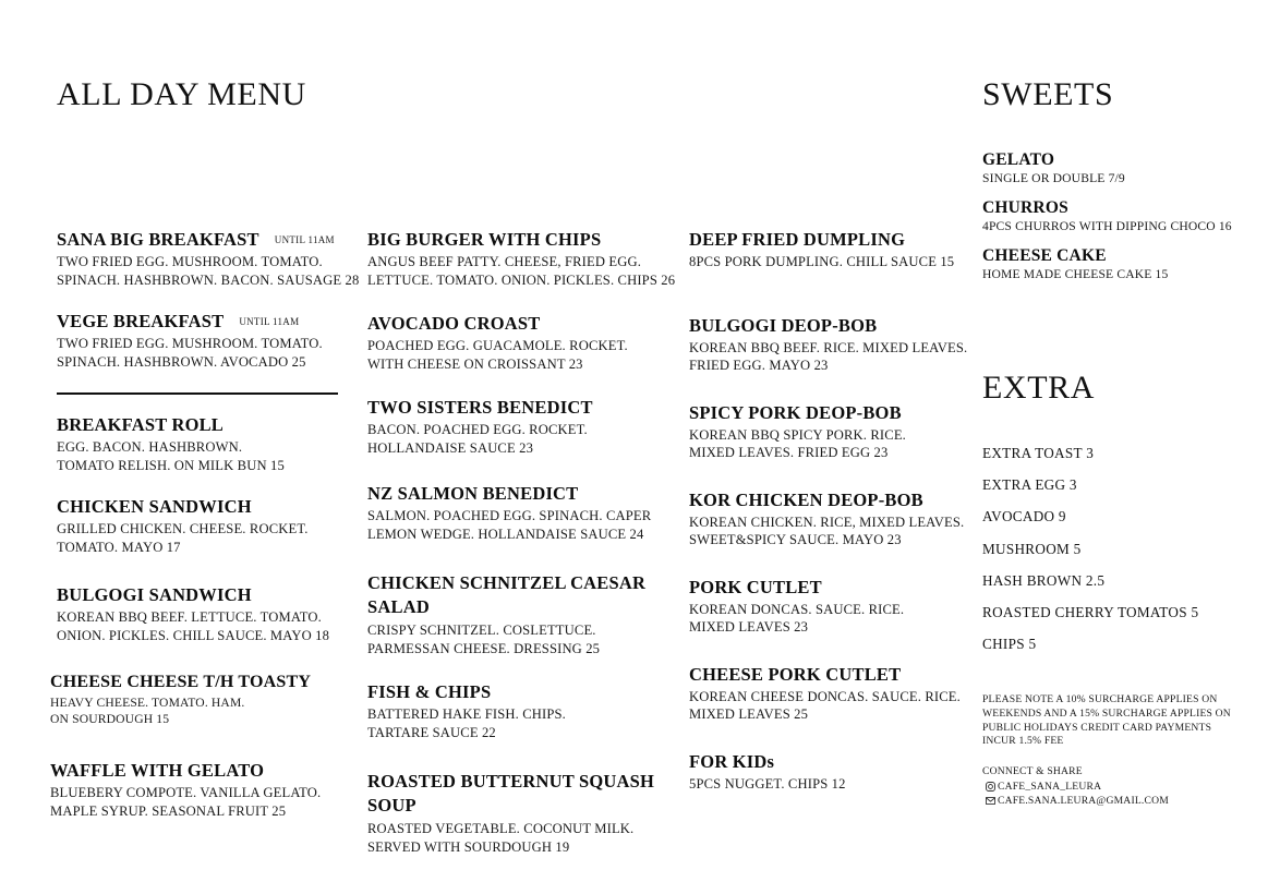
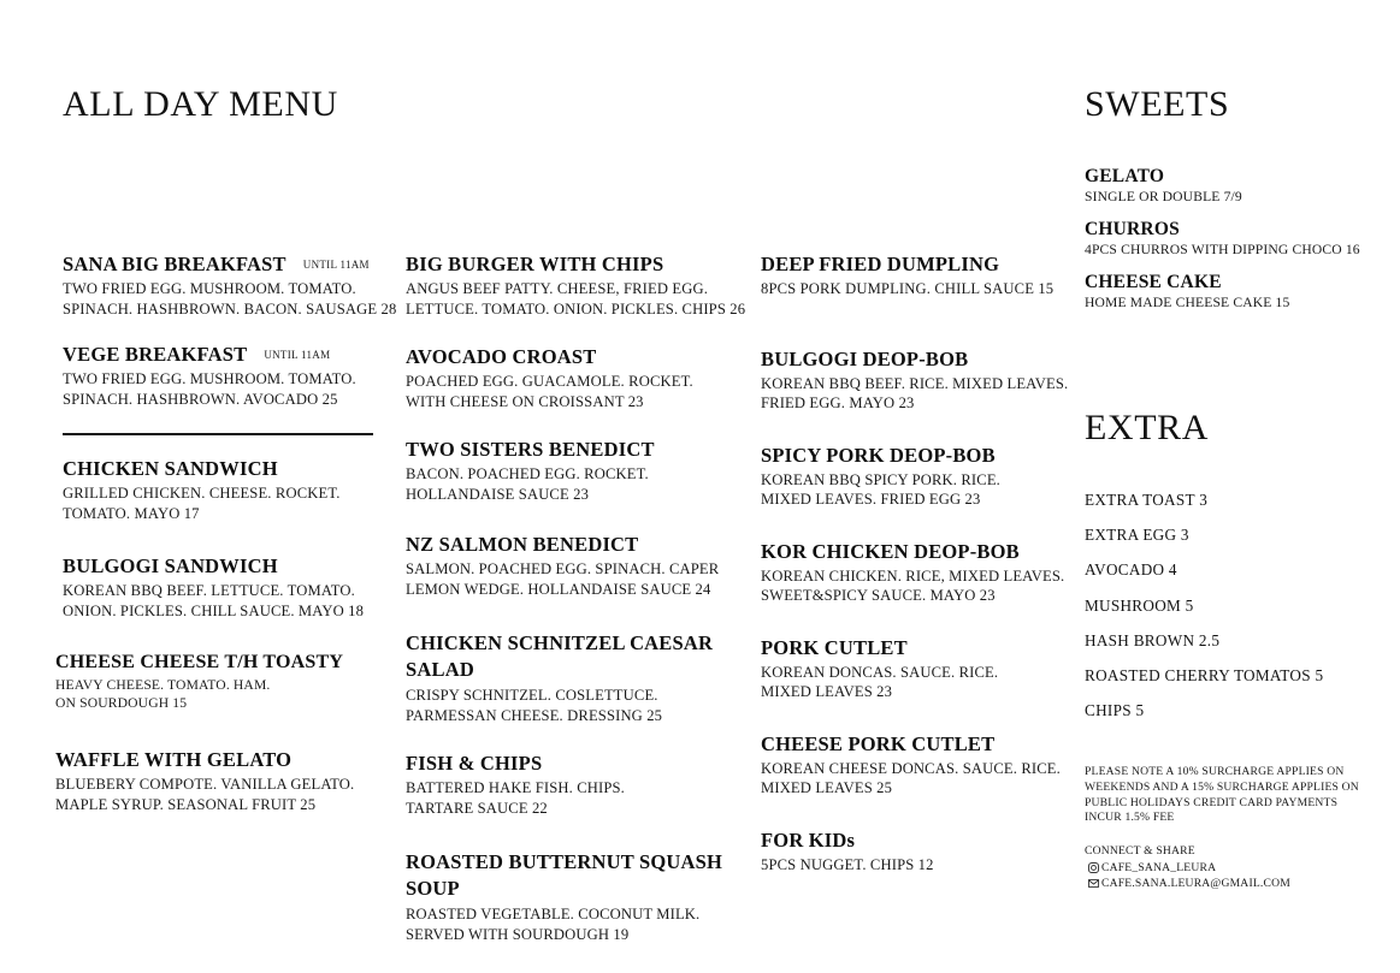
  ALL DAY MENU
  SWEETS
  EXTRA
  SANA BIG BREAKFAST UNTIL 11AM
  TWO FRIED EGG. MUSHROOM. TOMATO.
  SPINACH. HASHBROWN. BACON. SAUSAGE 28
  VEGE BREAKFAST UNTIL 11AM
  TWO FRIED EGG. MUSHROOM. TOMATO.
  SPINACH. HASHBROWN. AVOCADO 25
- BREAKFAST ROLL
- EGG. BACON. HASHBROWN.
- TOMATO RELISH. ON MILK BUN 15
  CHICKEN SANDWICH
  GRILLED CHICKEN. CHEESE. ROCKET.
  TOMATO. MAYO 17
  BULGOGI SANDWICH
  KOREAN BBQ BEEF. LETTUCE. TOMATO.
  ONION. PICKLES. CHILL SAUCE. MAYO 18
  CHEESE CHEESE T/H TOASTY
  HEAVY CHEESE. TOMATO. HAM.
  ON SOURDOUGH 15
  WAFFLE WITH GELATO
  BLUEBERY COMPOTE. VANILLA GELATO.
  MAPLE SYRUP. SEASONAL FRUIT 25
  BIG BURGER WITH CHIPS
  ANGUS BEEF PATTY. CHEESE, FRIED EGG.
  LETTUCE. TOMATO. ONION. PICKLES. CHIPS 26
  AVOCADO CROAST
  POACHED EGG. GUACAMOLE. ROCKET.
  WITH CHEESE ON CROISSANT 23
  TWO SISTERS BENEDICT
  BACON. POACHED EGG. ROCKET.
  HOLLANDAISE SAUCE 23
  NZ SALMON BENEDICT
  SALMON. POACHED EGG. SPINACH. CAPER
  LEMON WEDGE. HOLLANDAISE SAUCE 24
  CHICKEN SCHNITZEL CAESAR SALAD
  CRISPY SCHNITZEL. COSLETTUCE.
  PARMESSAN CHEESE. DRESSING 25
  FISH & CHIPS
  BATTERED HAKE FISH. CHIPS.
  TARTARE SAUCE 22
  ROASTED BUTTERNUT SQUASH SOUP
  ROASTED VEGETABLE. COCONUT MILK.
  SERVED WITH SOURDOUGH 19
  DEEP FRIED DUMPLING
  8PCS PORK DUMPLING. CHILL SAUCE 15
  BULGOGI DEOP-BOB
  KOREAN BBQ BEEF. RICE. MIXED LEAVES.
  FRIED EGG. MAYO 23
  SPICY PORK DEOP-BOB
  KOREAN BBQ SPICY PORK. RICE.
  MIXED LEAVES. FRIED EGG 23
  KOR CHICKEN DEOP-BOB
  KOREAN CHICKEN. RICE, MIXED LEAVES.
  SWEET&SPICY SAUCE. MAYO 23
  PORK CUTLET
  KOREAN DONCAS. SAUCE. RICE.
  MIXED LEAVES 23
  CHEESE PORK CUTLET
  KOREAN CHEESE DONCAS. SAUCE. RICE.
  MIXED LEAVES 25
  FOR KIDs
  5PCS NUGGET. CHIPS 12
  GELATO
  SINGLE OR DOUBLE 7/9
  CHURROS
  4PCS CHURROS WITH DIPPING CHOCO 16
  CHEESE CAKE
  HOME MADE CHEESE CAKE 15
  EXTRA TOAST 3
  EXTRA EGG 3
- AVOCADO 9
+ AVOCADO 4
  MUSHROOM 5
  HASH BROWN 2.5
  ROASTED CHERRY TOMATOS 5
  CHIPS 5
  PLEASE NOTE A 10% SURCHARGE APPLIES ON
  WEEKENDS AND A 15% SURCHARGE APPLIES ON
  PUBLIC HOLIDAYS CREDIT CARD PAYMENTS
  INCUR 1.5% FEE
  CONNECT & SHARE
  CAFE_SANA_LEURA
  CAFE.SANA.LEURA@GMAIL.COM
